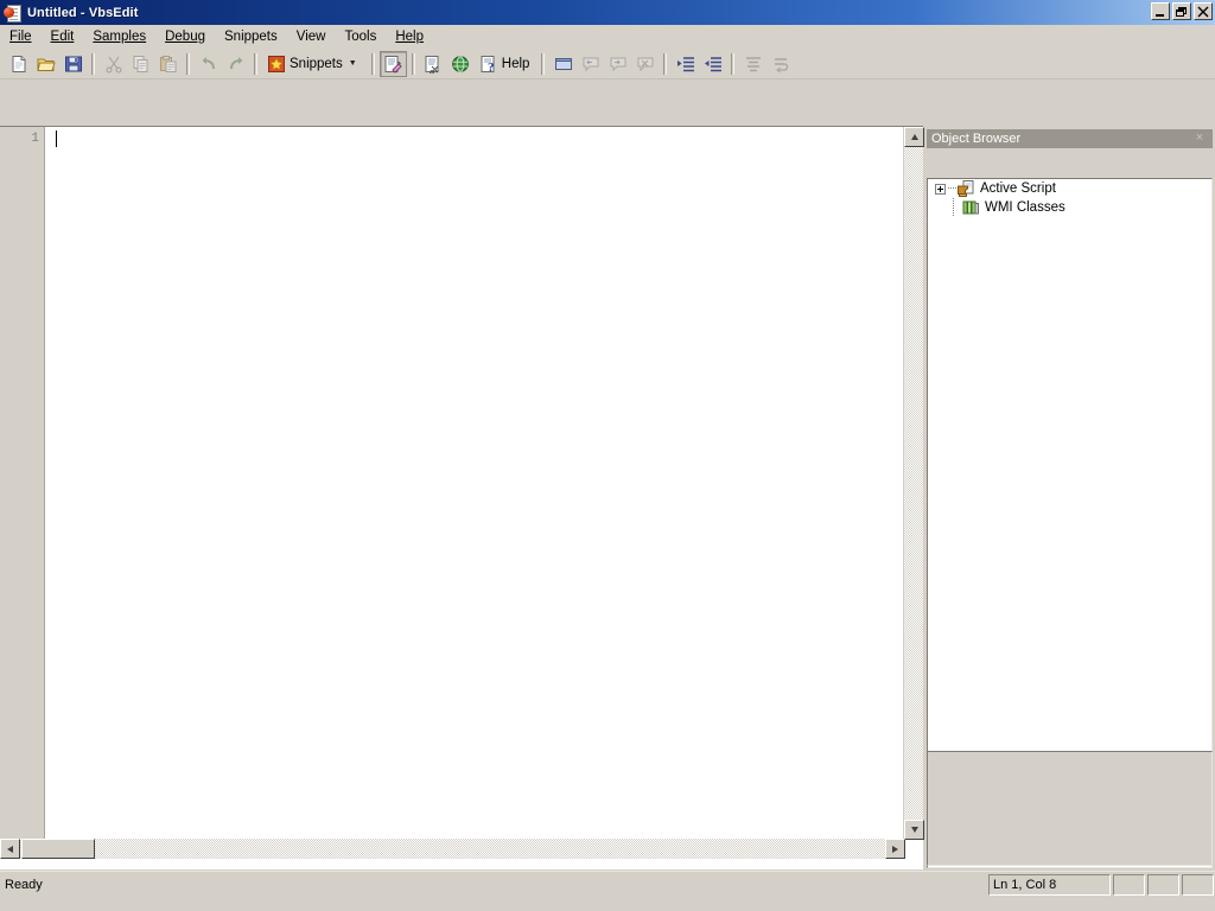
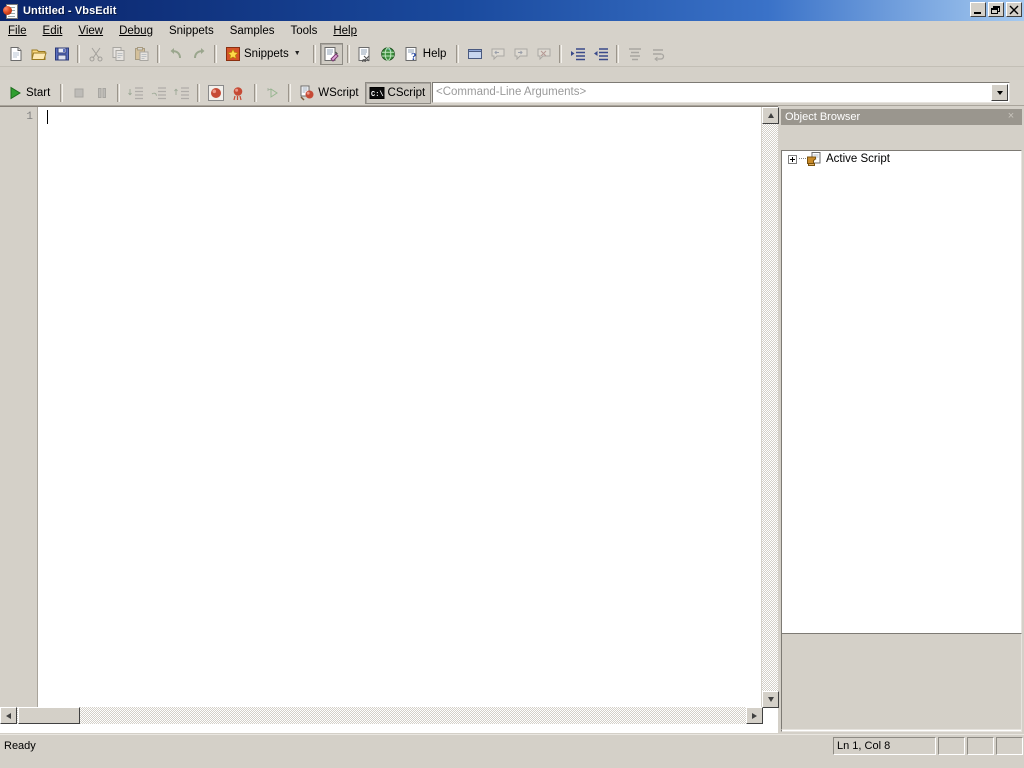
  Untitled - VbsEdit
  File
  Edit
- Samples
+ View
  Debug
  Snippets
- View
+ Samples
  Tools
  Help
  Snippets
  ?
  Help
+ Start
+ WScript
+ C:\
+ CScript
+ <Command-Line Arguments>
  1
  Object Browser
  ×
  Active Script
- WMI Classes
  Ready
  Ln 1, Col 8
